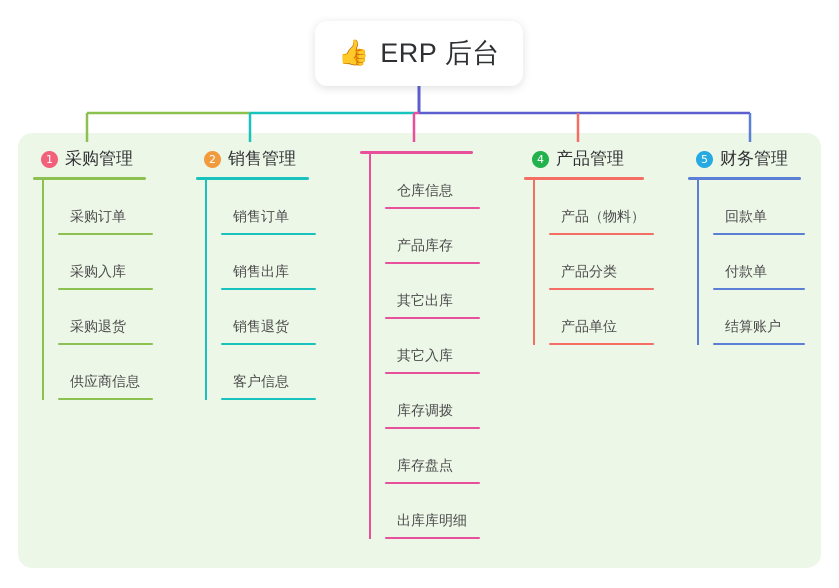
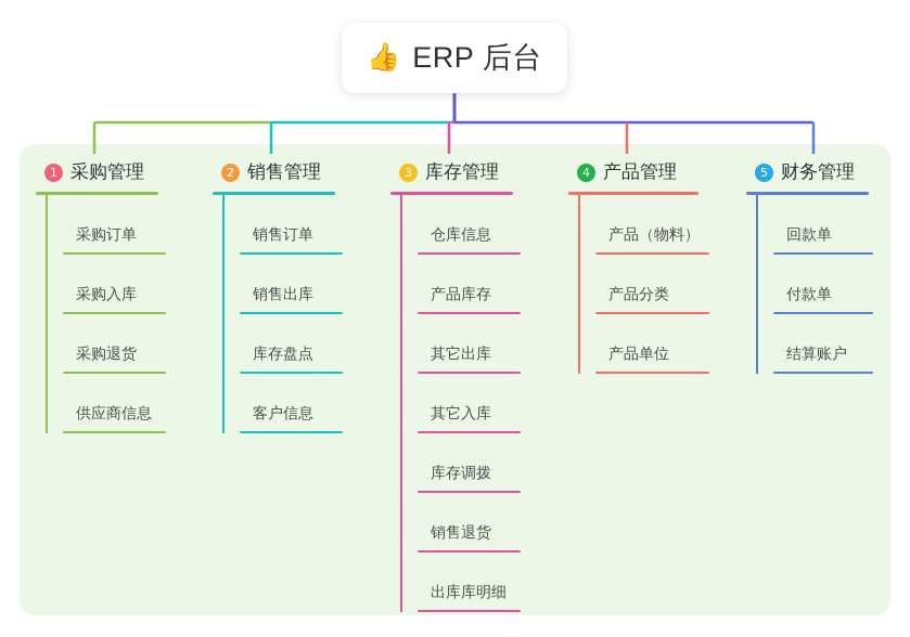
  👍
  ERP 后台
  1
  采购管理
  采购订单
  采购入库
  采购退货
  供应商信息
  2
  销售管理
  销售订单
  销售出库
- 销售退货
+ 库存盘点
  客户信息
+ 3
+ 库存管理
  仓库信息
  产品库存
  其它出库
  其它入库
  库存调拨
- 库存盘点
+ 销售退货
  出库库明细
  4
  产品管理
  产品（物料）
  产品分类
  产品单位
  5
  财务管理
  回款单
  付款单
  结算账户
